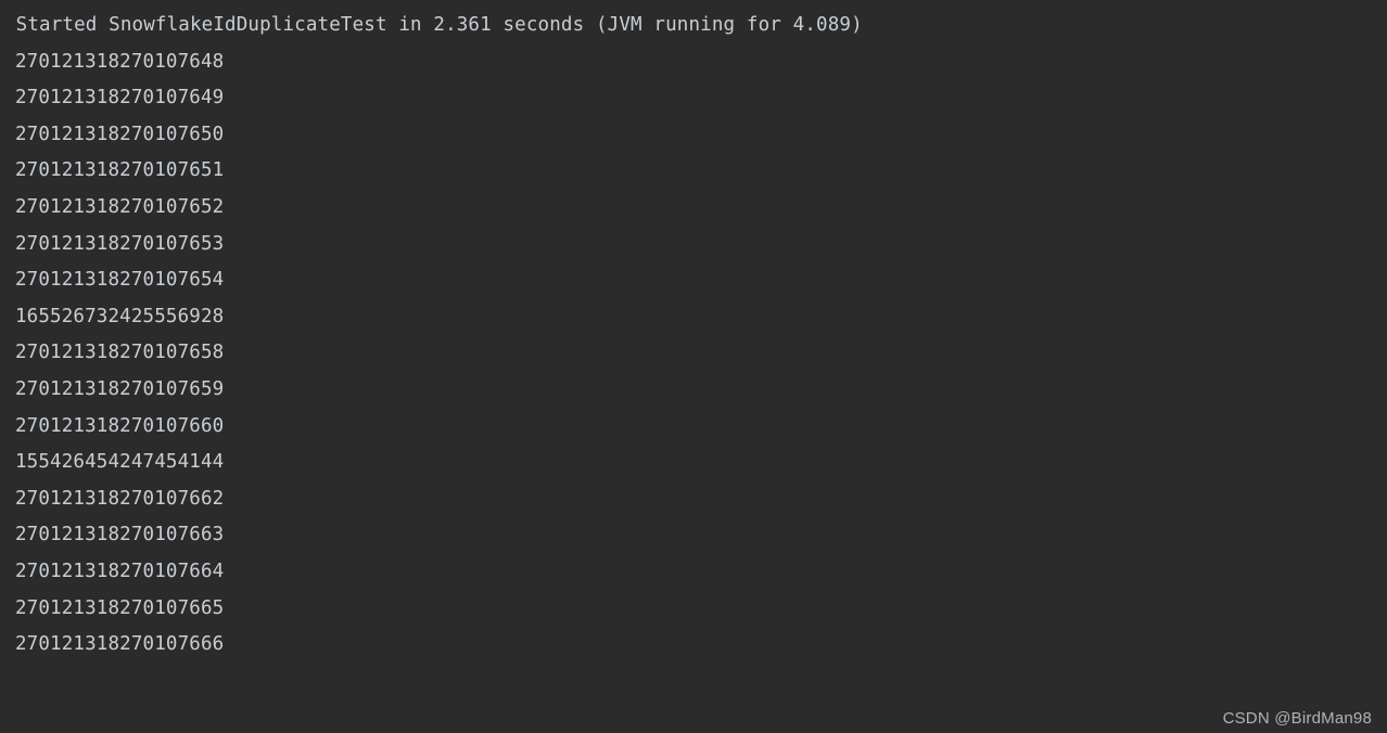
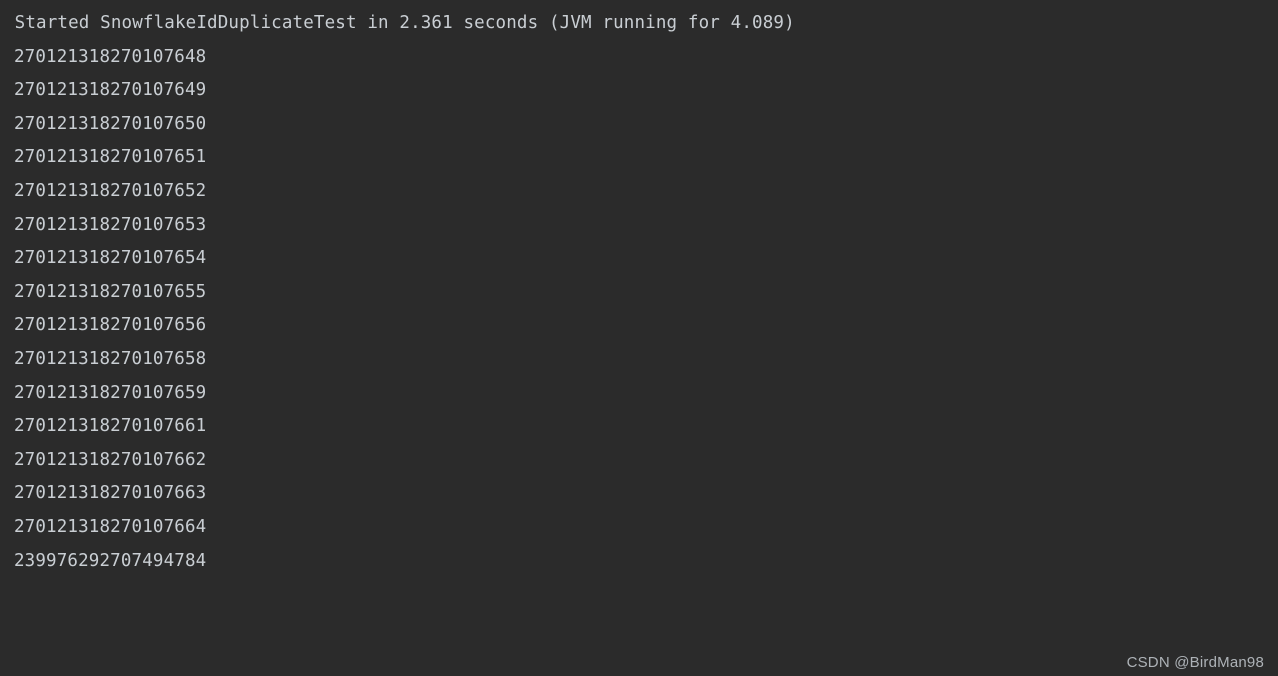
  Started SnowflakeIdDuplicateTest in 2.361 seconds (JVM running for 4.089)
  270121318270107648
  270121318270107649
  270121318270107650
  270121318270107651
  270121318270107652
  270121318270107653
  270121318270107654
+ 270121318270107655
- 165526732425556928
+ 270121318270107656
  270121318270107658
  270121318270107659
- 270121318270107660
- 155426454247454144
+ 270121318270107661
  270121318270107662
  270121318270107663
  270121318270107664
- 270121318270107665
- 270121318270107666
+ 239976292707494784
  CSDN @BirdMan98
